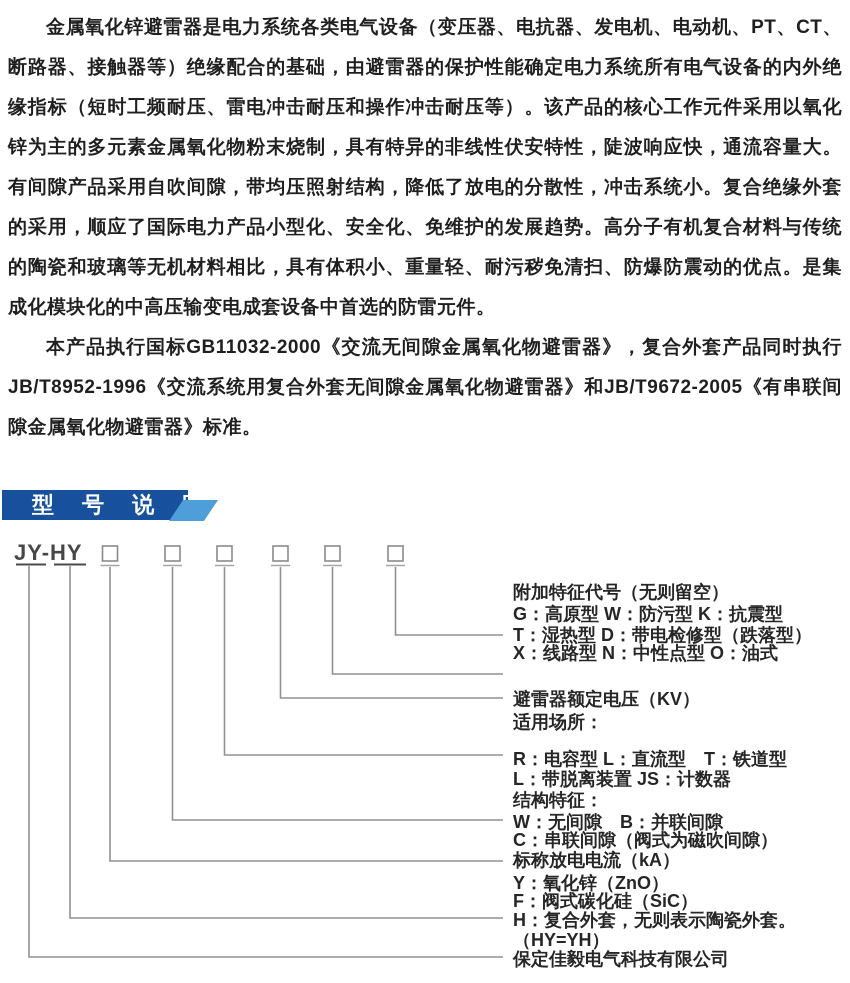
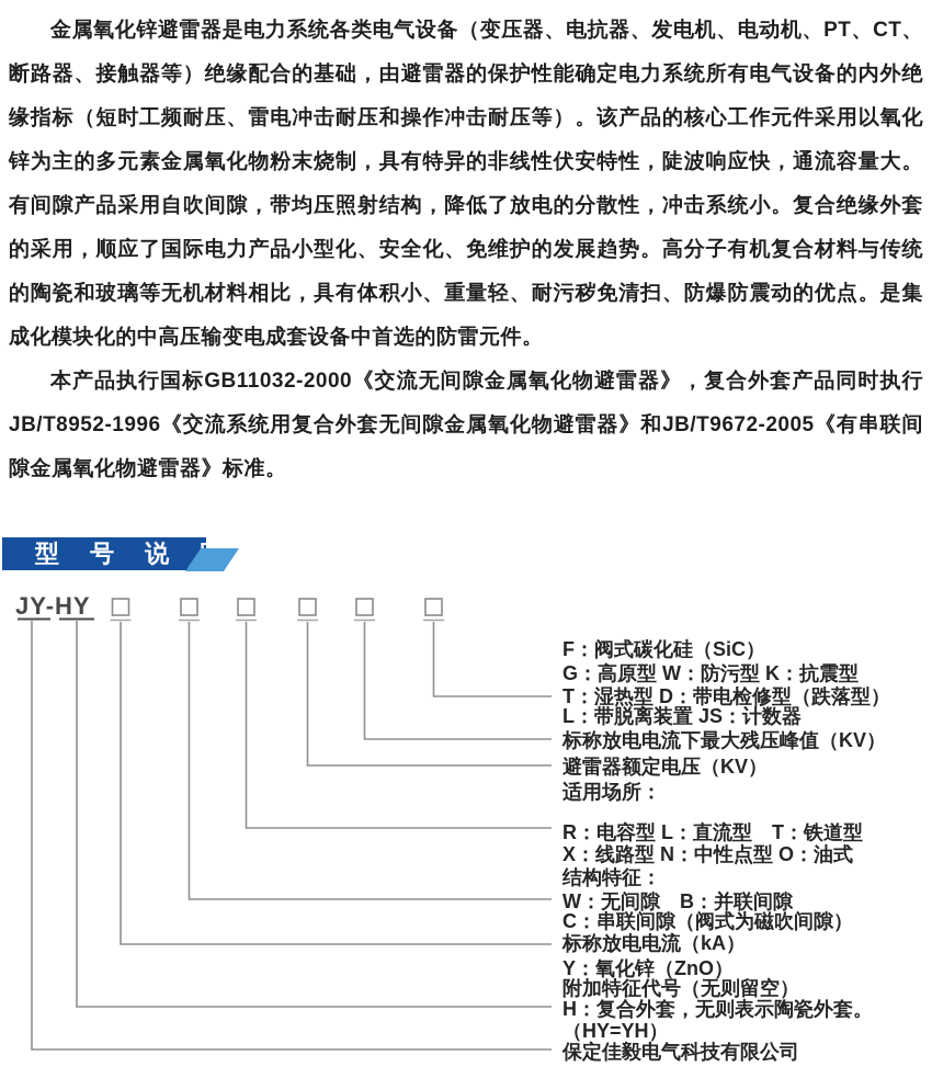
  金属氧化锌避雷器是电力系统各类电气设备（变压器、电抗器、发电机、电动机、PT、CT、断路器、接触器等）绝缘配合的基础，由避雷器的保护性能确定电力系统所有电气设备的内外绝缘指标（短时工频耐压、雷电冲击耐压和操作冲击耐压等）。该产品的核心工作元件采用以氧化锌为主的多元素金属氧化物粉末烧制，具有特异的非线性伏安特性，陡波响应快，通流容量大。有间隙产品采用自吹间隙，带均压照射结构，降低了放电的分散性，冲击系统小。复合绝缘外套的采用，顺应了国际电力产品小型化、安全化、免维护的发展趋势。高分子有机复合材料与传统的陶瓷和玻璃等无机材料相比，具有体积小、重量轻、耐污秽免清扫、防爆防震动的优点。是集成化模块化的中高压输变电成套设备中首选的防雷元件。
  本产品执行国标GB11032-2000《交流无间隙金属氧化物避雷器》，复合外套产品同时执行JB/T8952-1996《交流系统用复合外套无间隙金属氧化物避雷器》和JB/T9672-2005《有串联间隙金属氧化物避雷器》标准。
  型 号 说
  JY-HY
- 附加特征代号（无则留空）
+ F：阀式碳化硅（SiC）
  G：高原型 W：防污型 K：抗震型
  T：湿热型 D：带电检修型（跌落型）
- X：线路型 N：中性点型 O：油式
+ L：带脱离装置 JS：计数器
+ 标称放电电流下最大残压峰值（KV）
  避雷器额定电压（KV）
  适用场所：
  R：电容型 L：直流型 T：铁道型
- L：带脱离装置 JS：计数器
+ X：线路型 N：中性点型 O：油式
  结构特征：
  W：无间隙 B：并联间隙
  C：串联间隙（阀式为磁吹间隙）
  标称放电电流（kA）
  Y：氧化锌（ZnO）
- F：阀式碳化硅（SiC）
+ 附加特征代号（无则留空）
  H：复合外套，无则表示陶瓷外套。
  （HY=YH）
  保定佳毅电气科技有限公司
